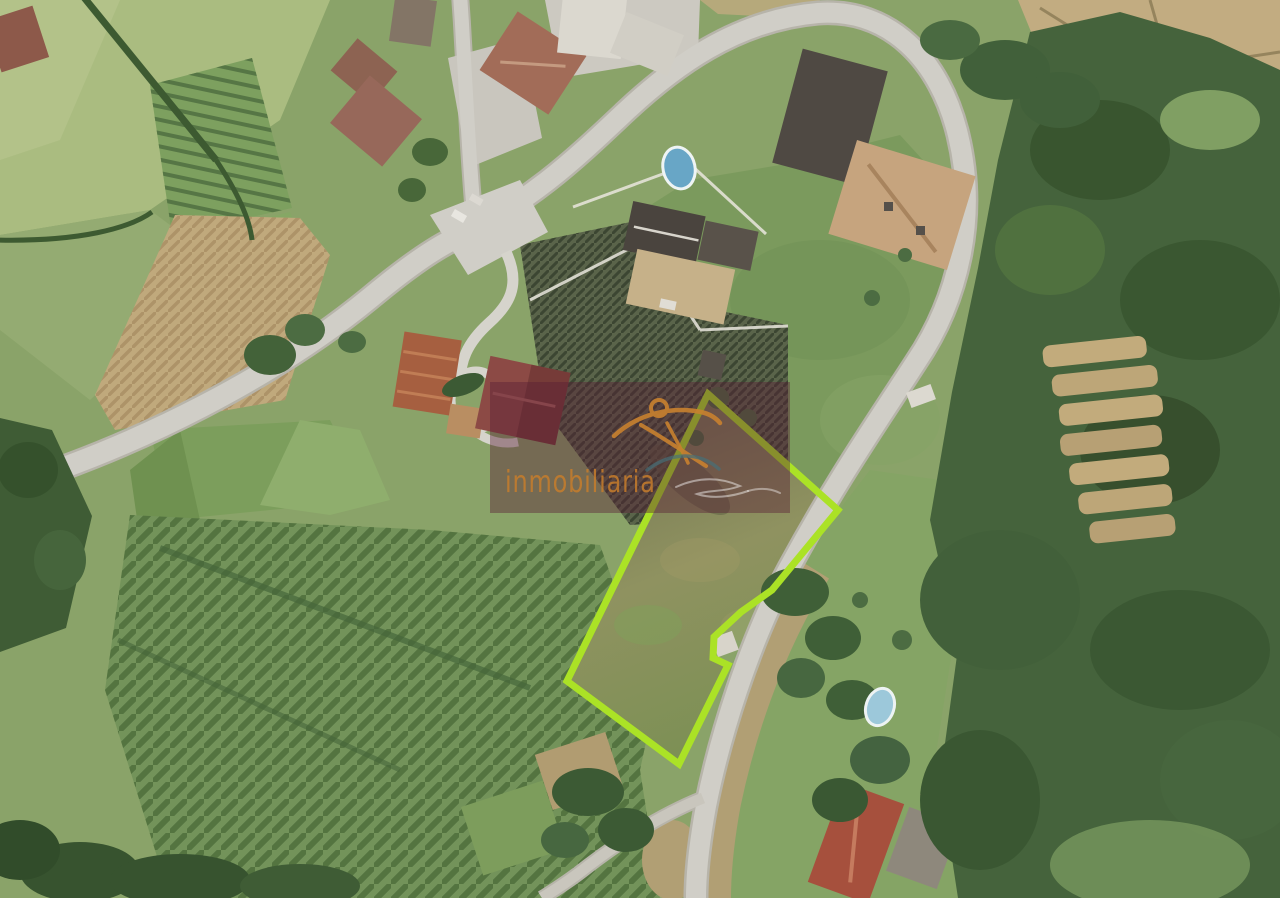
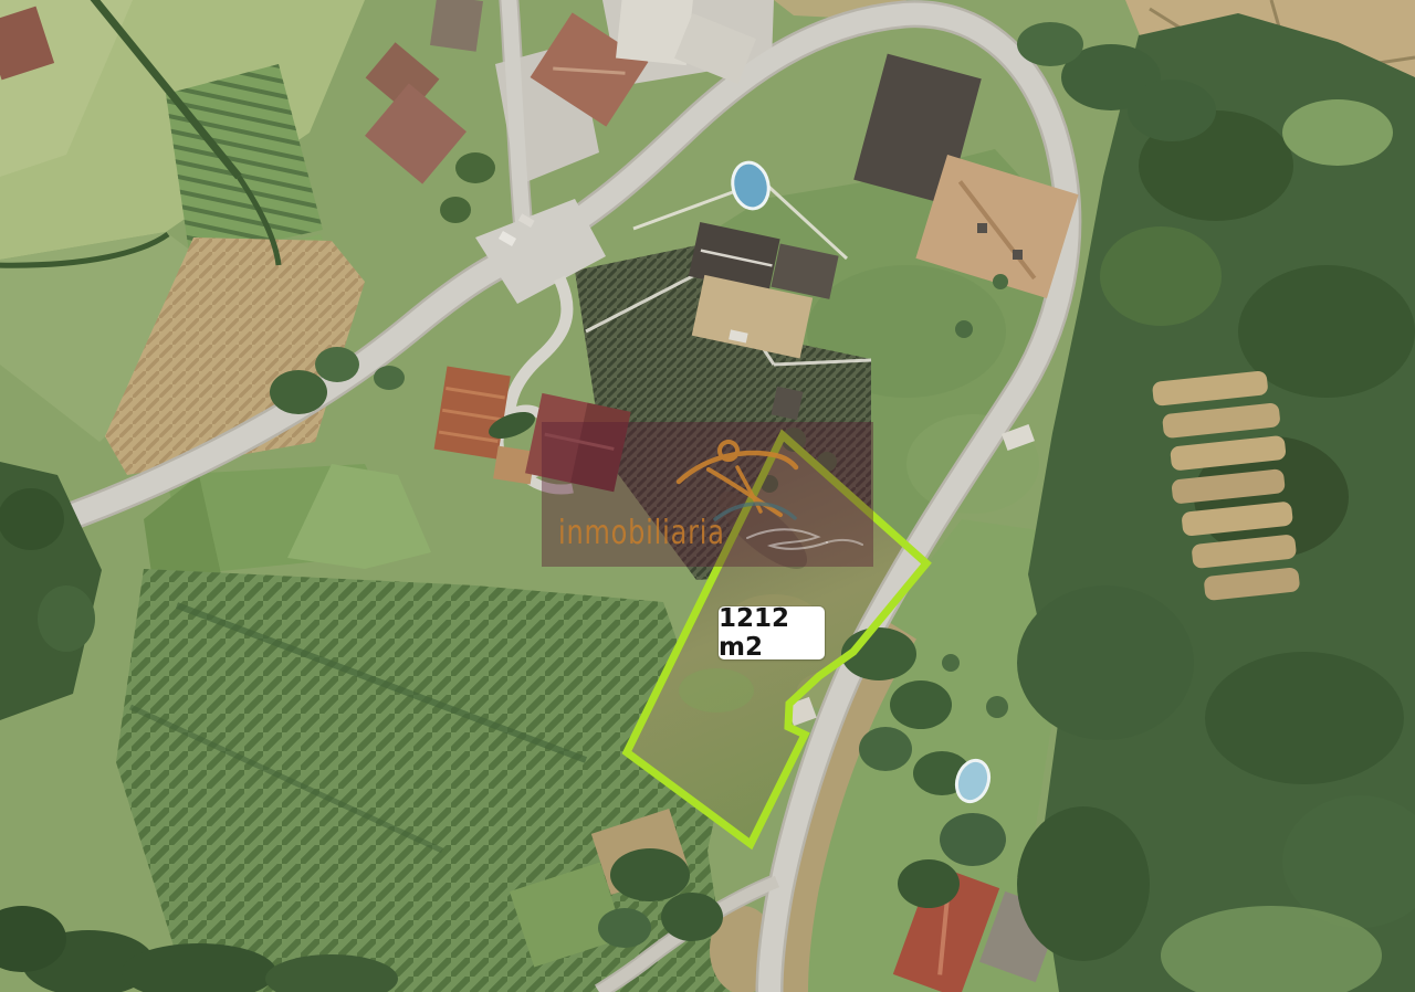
  inmobiliaria
+ 1212 m2
